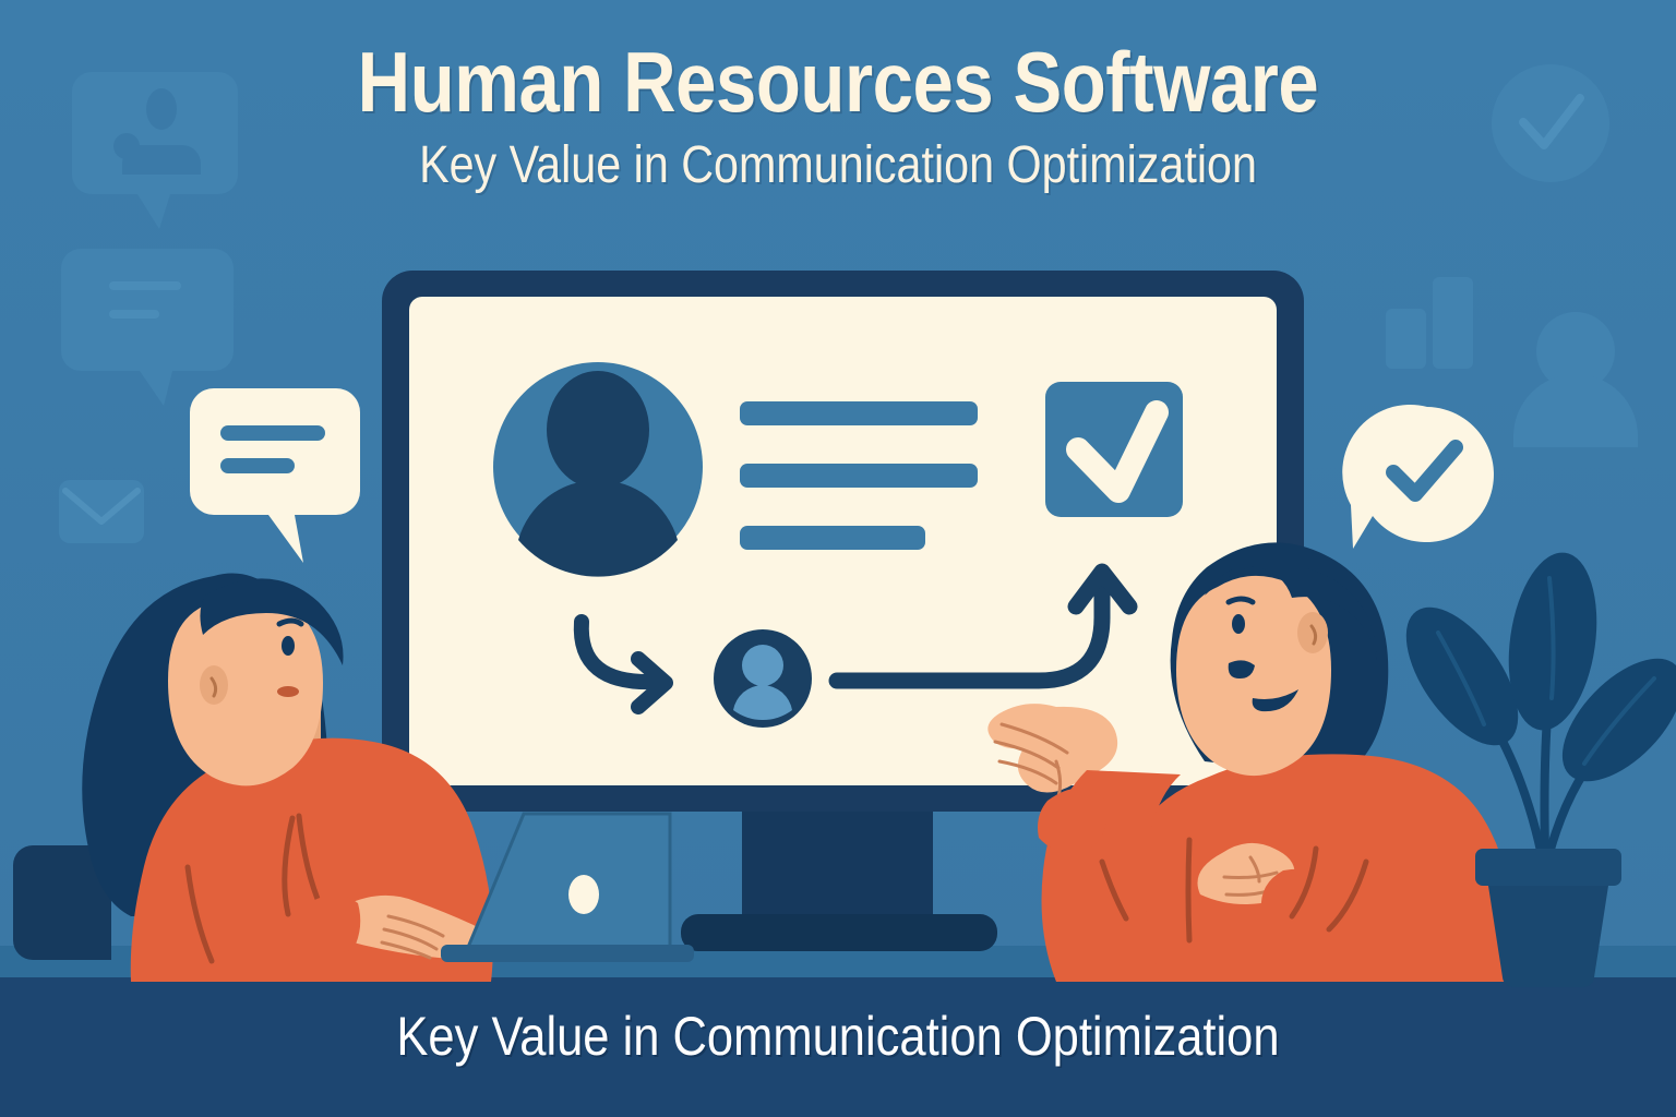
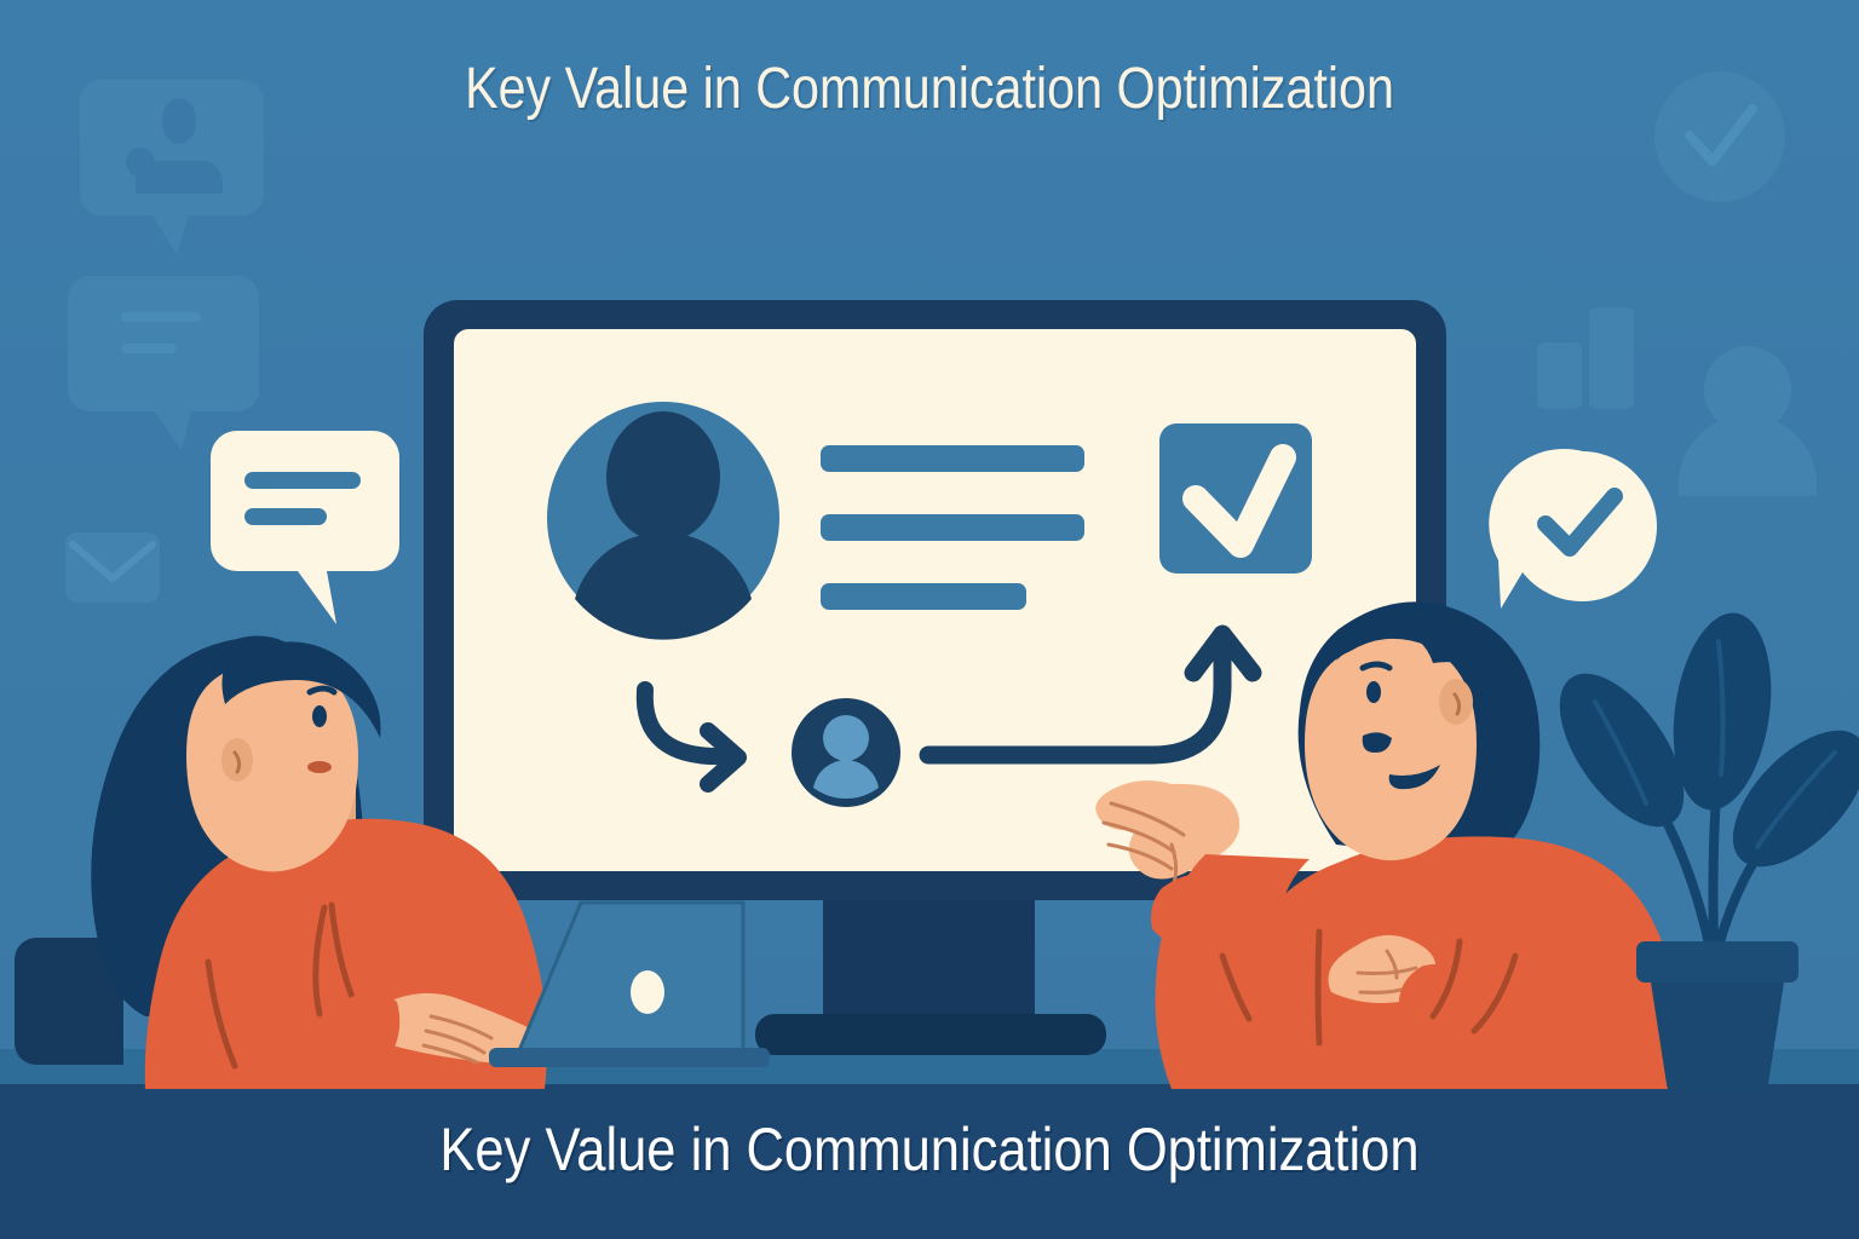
- Human Resources Software
  Key Value in Communication Optimization
  Key Value in Communication Optimization
